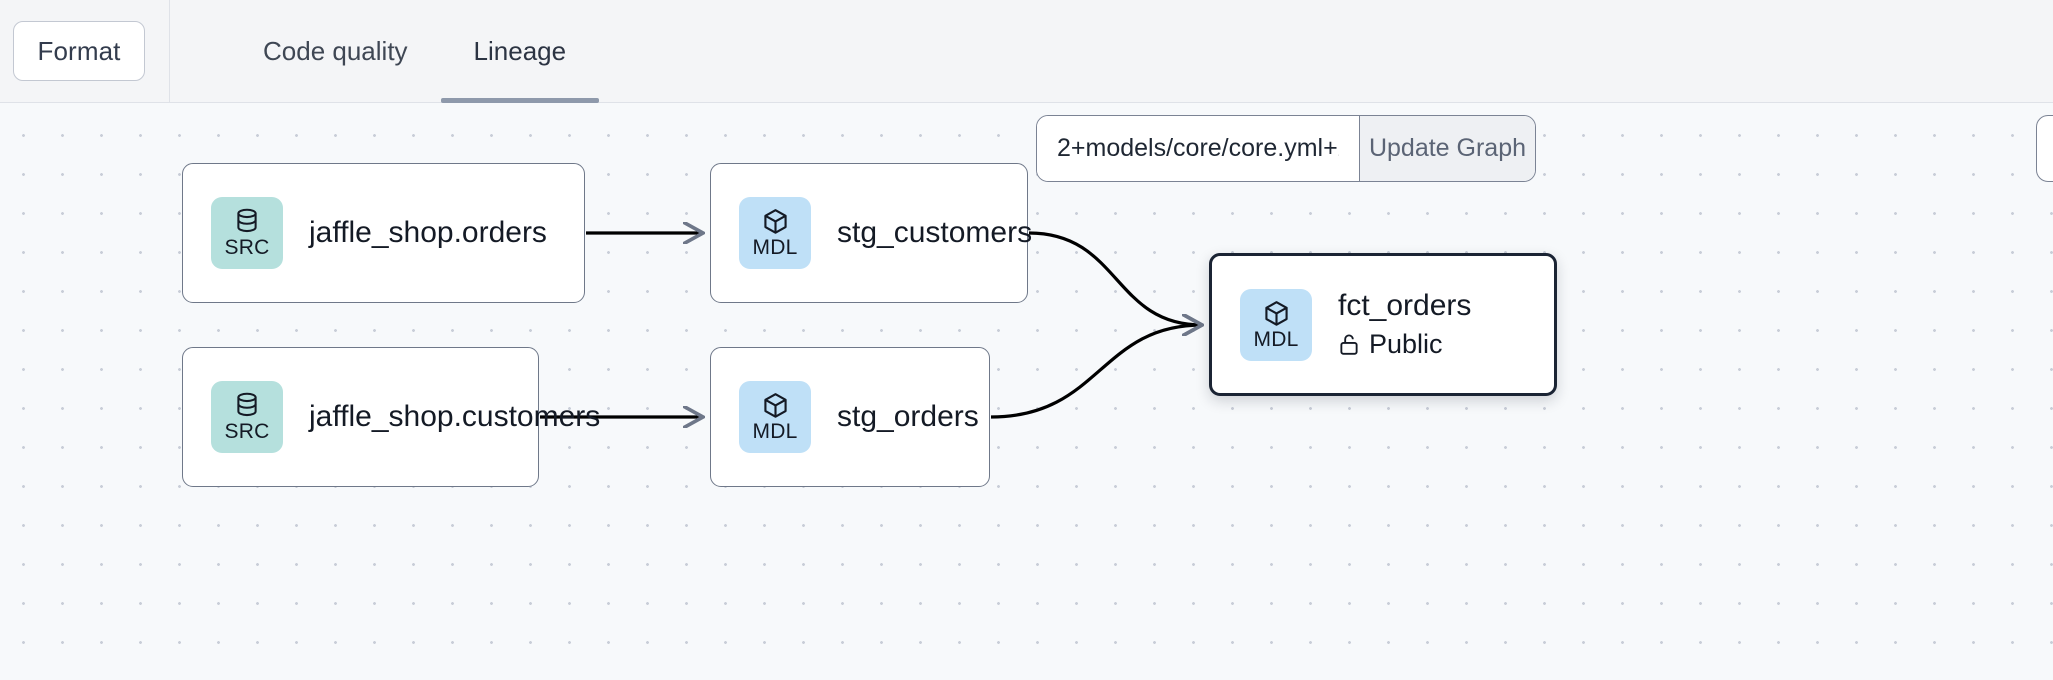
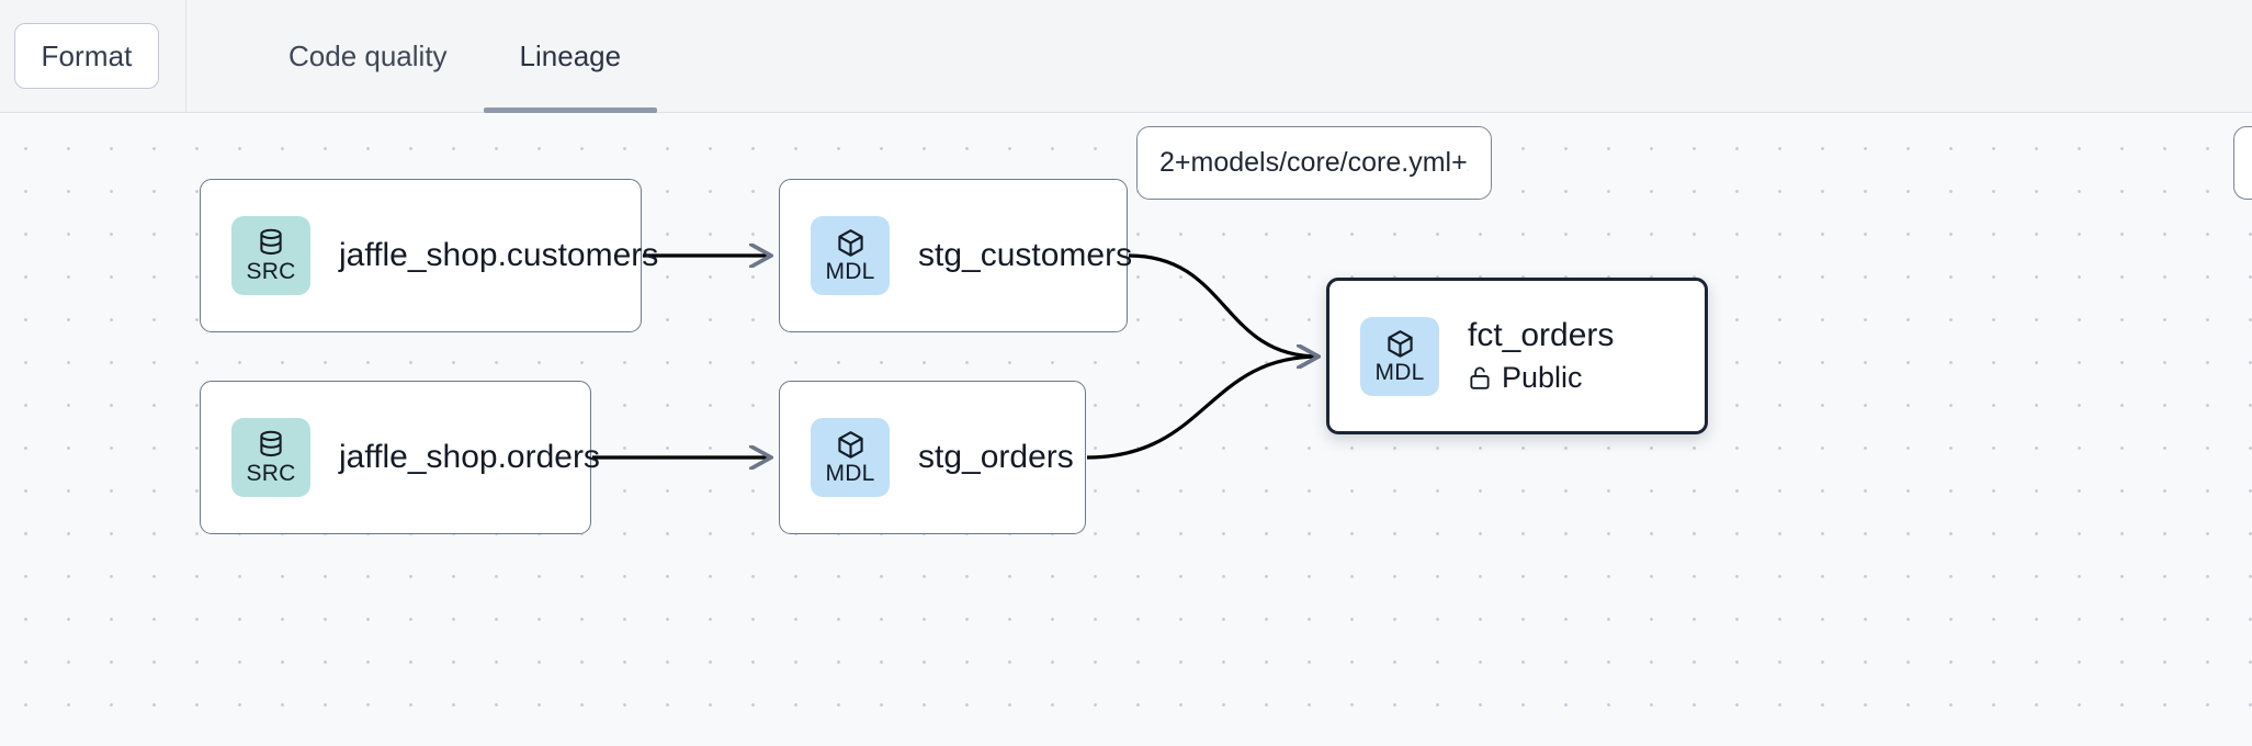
  Format
  Code quality
  Lineage
  2+models/core/core.yml+
- Update Graph
  SRC
- jaffle_shop.orders
+ jaffle_shop.customers
  SRC
- jaffle_shop.customers
+ jaffle_shop.orders
  MDL
  stg_customers
  MDL
  stg_orders
  MDL
  fct_orders
  Public
